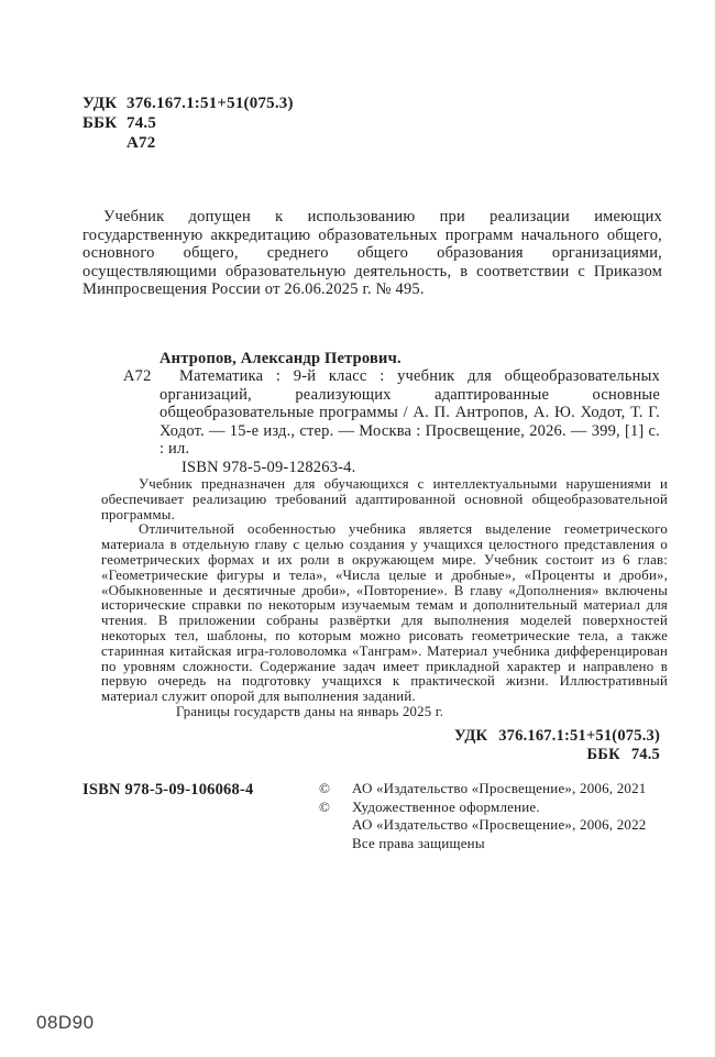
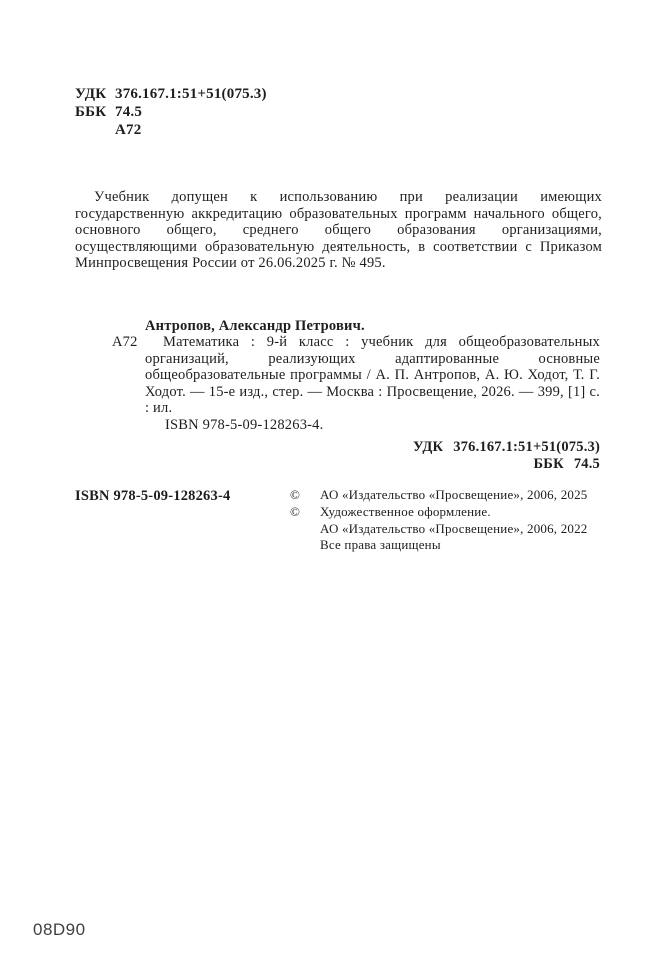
  УДК 376.167.1:51+51(075.3)
  ББК 74.5
  А72
  Учебник допущен к использованию при реализации имеющих государственную аккредитацию образовательных программ начального общего, основного общего, среднего общего образования организациями, осуществляющими образовательную деятельность, в соответствии с Приказом Минпросвещения России от 26.06.2025 г. № 495.
  Антропов, Александр Петрович.
  А72
  Математика : 9-й класс : учебник для общеобразовательных организаций, реализующих адаптированные основные общеобразовательные программы / А. П. Антропов, А. Ю. Ходот, Т. Г. Ходот. — 15-е изд., стер. — Москва : Просвещение, 2026. — 399, [1] с. : ил.
  ISBN 978-5-09-128263-4.
- Учебник предназначен для обучающихся с интеллектуальными нарушениями и обеспечивает реализацию требований адаптированной основной общеобразовательной программы.
- Отличительной особенностью учебника является выделение геометрического материала в отдельную главу с целью создания у учащихся целостного представления о геометрических формах и их роли в окружающем мире. Учебник состоит из 6 глав: «Геометрические фигуры и тела», «Числа целые и дробные», «Проценты и дроби», «Обыкновенные и десятичные дроби», «Повторение». В главу «Дополнения» включены исторические справки по некоторым изучаемым темам и дополнительный материал для чтения. В приложении собраны развёртки для выполнения моделей поверхностей некоторых тел, шаблоны, по которым можно рисовать геометрические тела, а также старинная китайская игра-головоломка «Танграм». Материал учебника дифференцирован по уровням сложности. Содержание задач имеет прикладной характер и направлено в первую очередь на подготовку учащихся к практической жизни. Иллюстративный материал служит опорой для выполнения заданий.
- Границы государств даны на январь 2025 г.
  УДК 376.167.1:51+51(075.3)
  ББК 74.5
- ISBN 978-5-09-106068-4
+ ISBN 978-5-09-128263-4
  ©
- АО «Издательство «Просвещение», 2006, 2021
+ АО «Издательство «Просвещение», 2006, 2025
  ©
  Художественное оформление.
  АО «Издательство «Просвещение», 2006, 2022
  Все права защищены
  08D90
